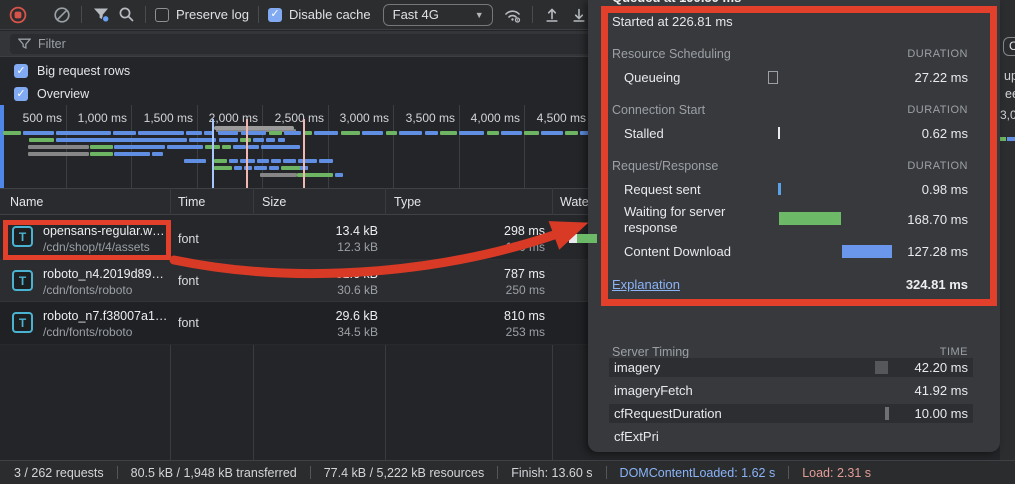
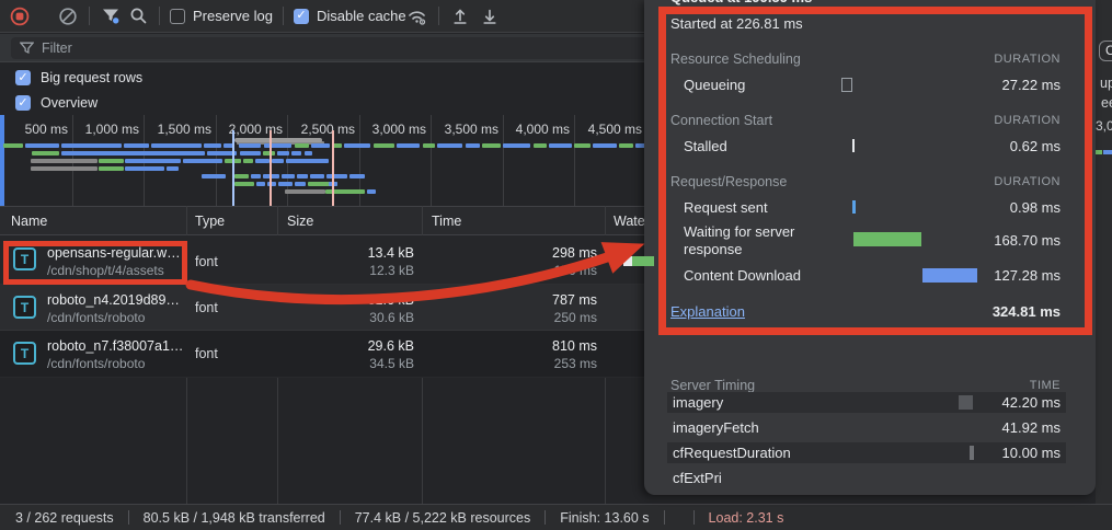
  Preserve log
  ✓
  Disable cache
- Fast 4G
- ▼
  Filter
  ✓
  Big request rows
  ✓
  Overview
  500 ms
  1,000 ms
  1,500 ms
  2,000 ms
  2,500 ms
  3,000 ms
  3,500 ms
  4,000 ms
  4,500 ms
  Name
- Time
+ Type
  Size
- Type
+ Time
  T
  opensans-regular.w…
  /cdn/shop/t/4/assets
  font
  13.4 kB
  12.3 kB
  298 ms
  T
  roboto_n4.2019d89…
  /cdn/fonts/roboto
  font
  30.6 kB
  787 ms
  250 ms
  T
  roboto_n7.f38007a1…
  /cdn/fonts/roboto
  font
  29.6 kB
  34.5 kB
  810 ms
  253 ms
  3 / 262 requests
  80.5 kB / 1,948 kB transferred
  77.4 kB / 5,222 kB resources
  Finish: 13.60 s
- DOMContentLoaded: 1.62 s
  Load: 2.31 s
  C
  up
  3,0
  Started at 226.81 ms
  Resource Scheduling
  DURATION
  Queueing
  27.22 ms
  Connection Start
  DURATION
  Stalled
  0.62 ms
  Request/Response
  DURATION
  Request sent
  0.98 ms
  Waiting for server response
  168.70 ms
  Content Download
  127.28 ms
  Explanation
  324.81 ms
  Server Timing
  TIME
  imagery
  42.20 ms
  imageryFetch
  41.92 ms
  cfRequestDuration
  10.00 ms
  cfExtPri
